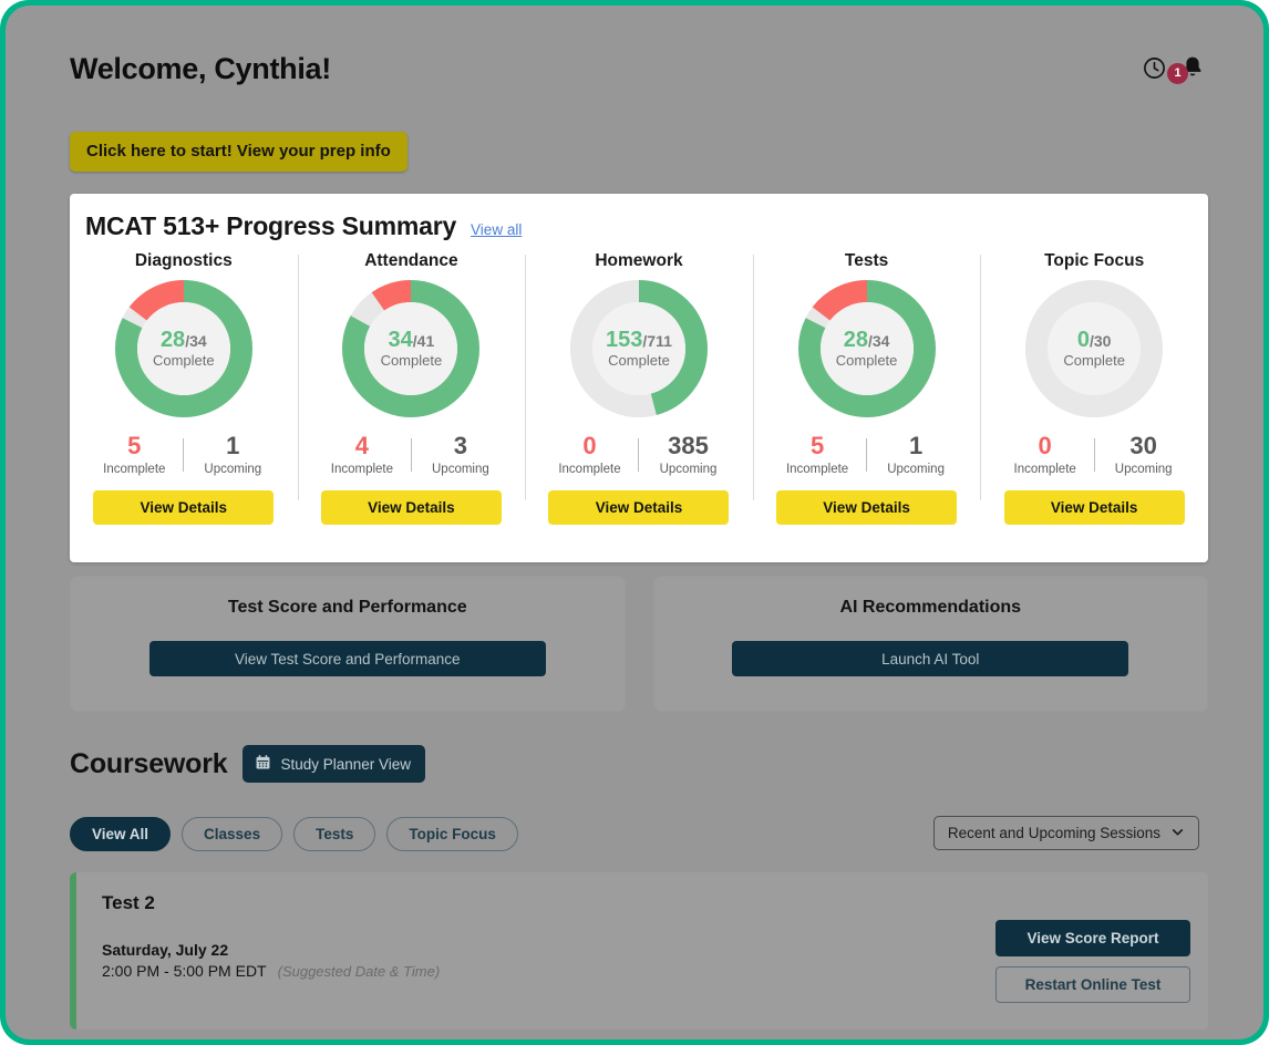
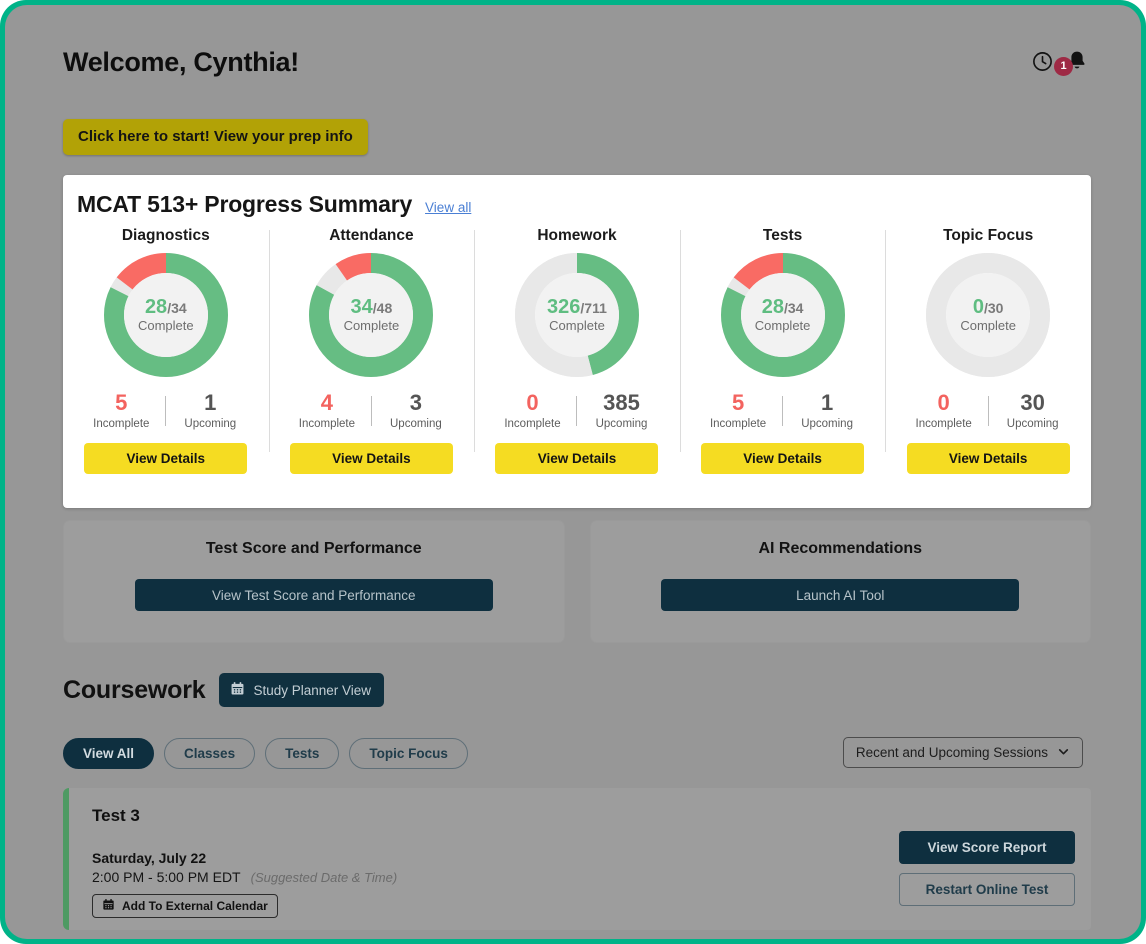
  Welcome, Cynthia!
  1
  Click here to start! View your prep info
  MCAT 513+ Progress Summary
  View all
  Diagnostics
  28/34
  Complete
  5
  Incomplete
  1
  Upcoming
  View Details
  Attendance
- 34/41
+ 34/48
  Complete
  4
  Incomplete
  3
  Upcoming
  View Details
  Homework
- 153/711
+ 326/711
  Complete
  0
  Incomplete
  385
  Upcoming
  View Details
  Tests
  28/34
  Complete
  5
  Incomplete
  1
  Upcoming
  View Details
  Topic Focus
  0/30
  Complete
  0
  Incomplete
  30
  Upcoming
  View Details
  Test Score and Performance
  View Test Score and Performance
  AI Recommendations
  Launch AI Tool
  Coursework
  Study Planner View
  View All
  Classes
  Tests
  Topic Focus
  Recent and Upcoming Sessions
- Test 2
+ Test 3
  Saturday, July 22
  2:00 PM - 5:00 PM EDT
  (Suggested Date & Time)
+ Add To External Calendar
  View Score Report
  Restart Online Test
